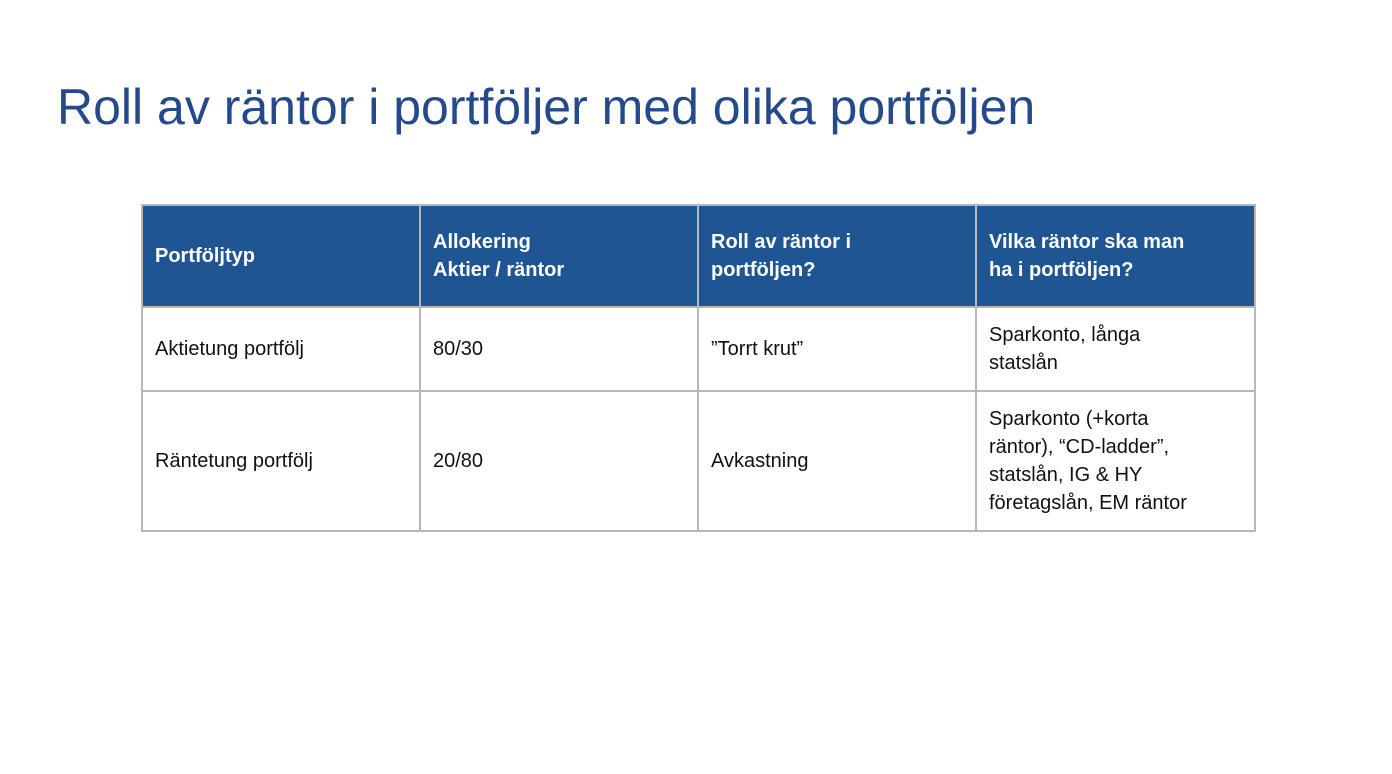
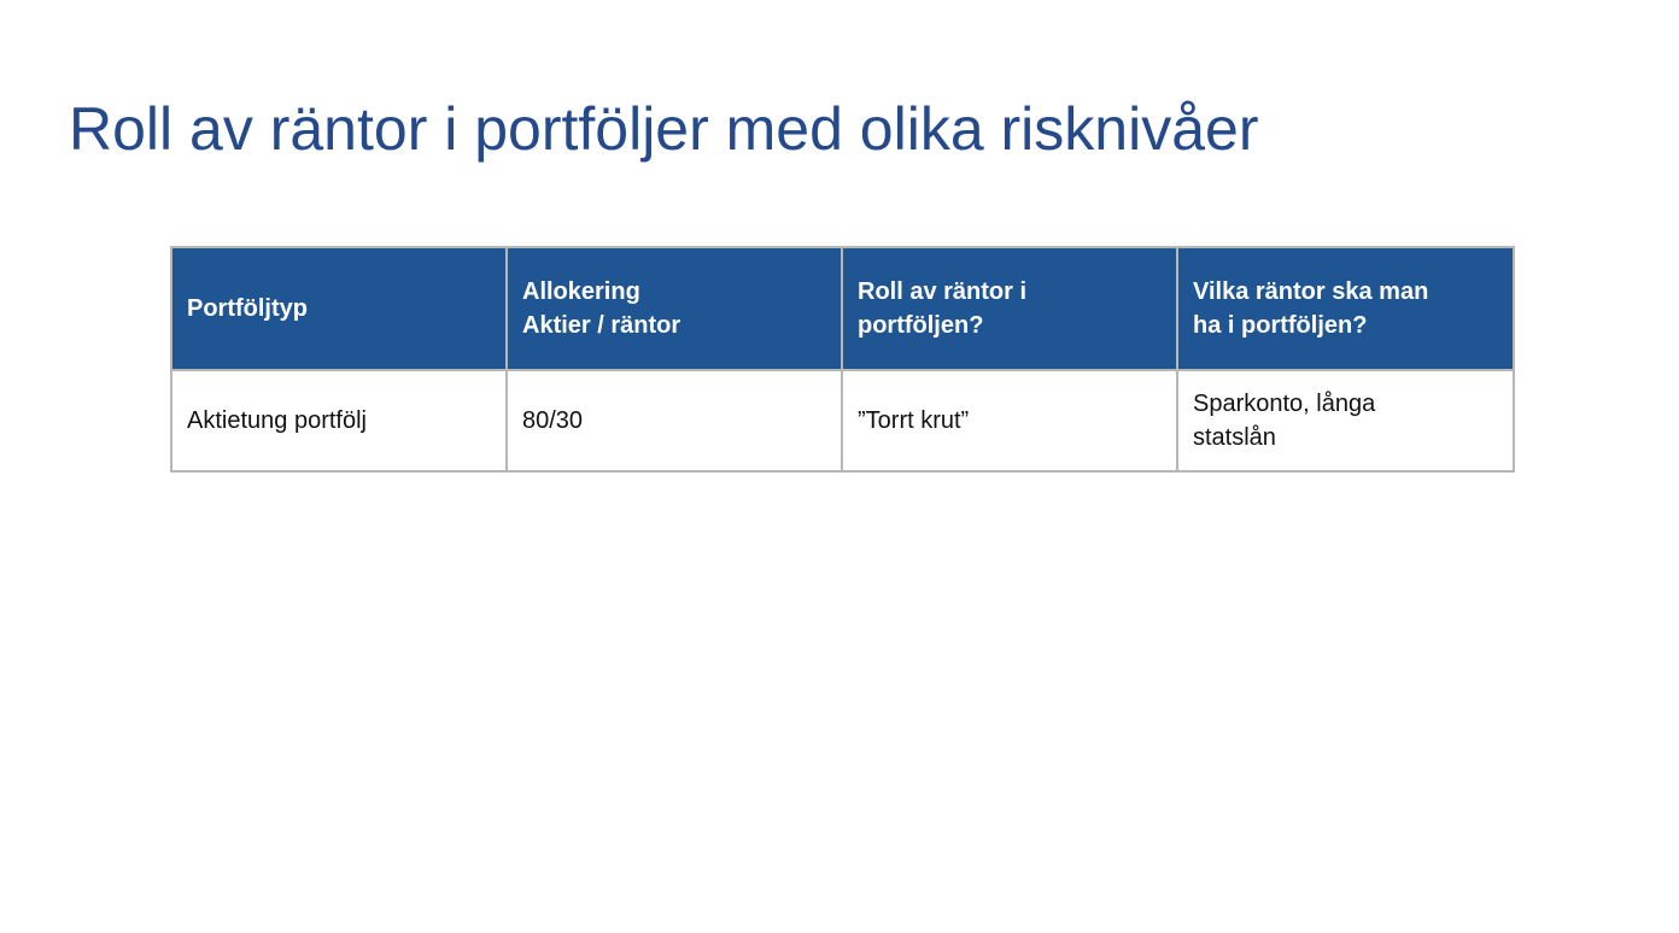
- Roll av räntor i portföljer med olika portföljen
+ Roll av räntor i portföljer med olika risknivåer
  Portföljtyp	Allokering Aktier / räntor	Roll av räntor i portföljen?	Vilka räntor ska man ha i portföljen?
  Aktietung portfölj	80/30	”Torrt krut”	Sparkonto, långa statslån
- Räntetung portfölj	20/80	Avkastning	Sparkonto (+korta räntor), “CD-ladder”, statslån, IG & HY företagslån, EM räntor
